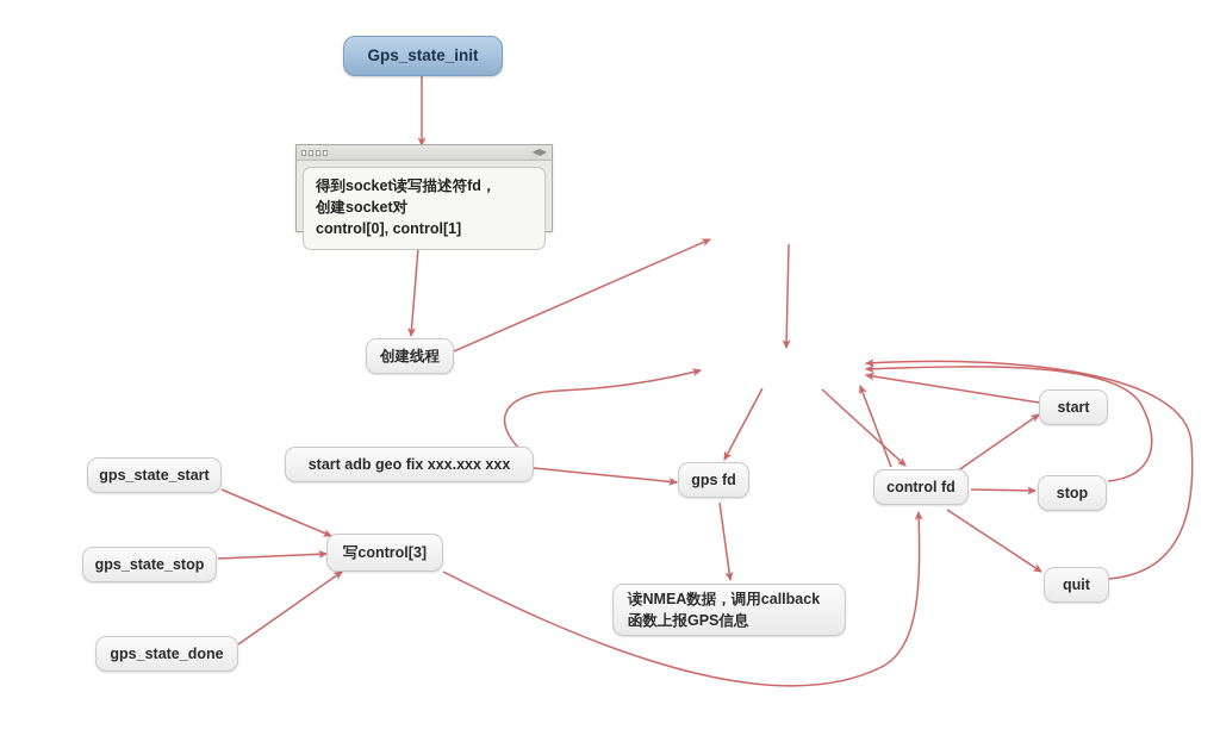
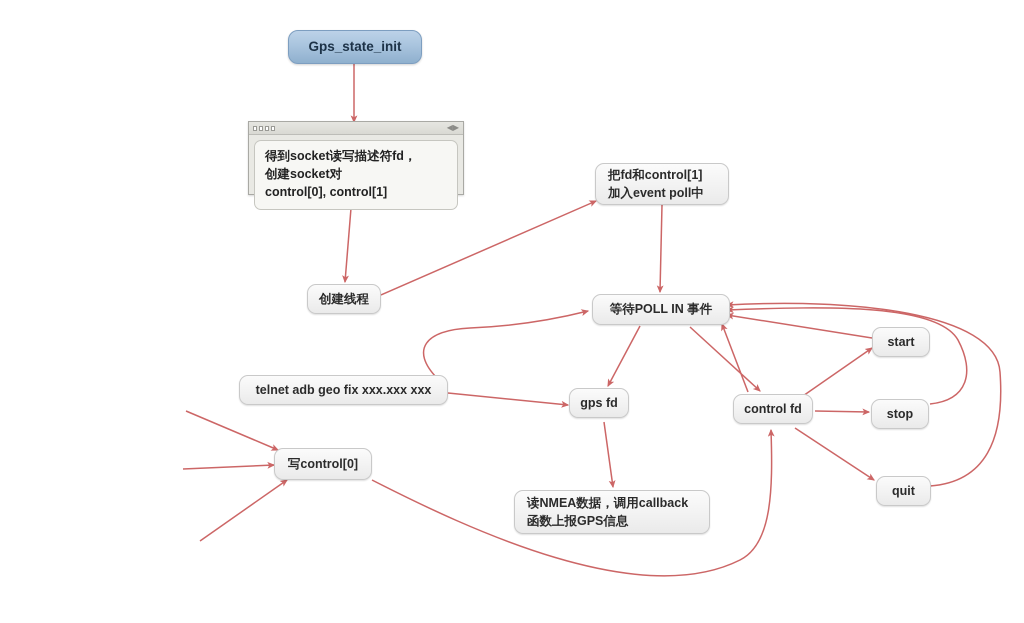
  Gps_state_init
  ◀▶
  得到socket读写描述符fd，
  创建socket对
  control[0], control[1]
  创建线程
+ 把fd和control[1]
+ 加入event poll中
+ 等待POLL IN 事件
- start adb geo fix xxx.xxx xxx
+ telnet adb geo fix xxx.xxx xxx
  gps fd
  control fd
  读NMEA数据，调用callback
  函数上报GPS信息
- gps_state_start
- gps_state_stop
- gps_state_done
- 写control[3]
+ 写control[0]
  start
  stop
  quit
